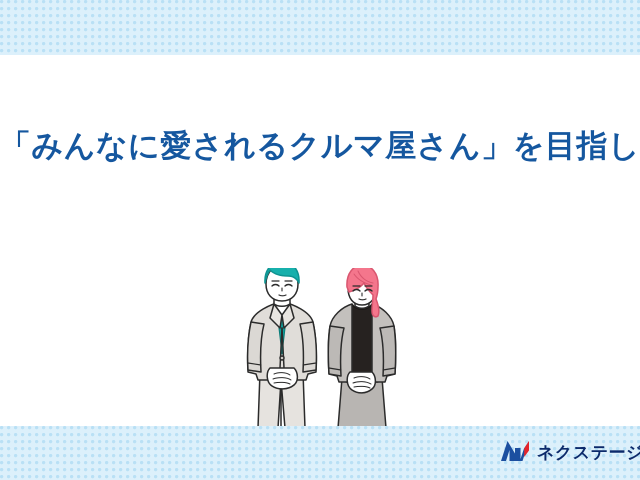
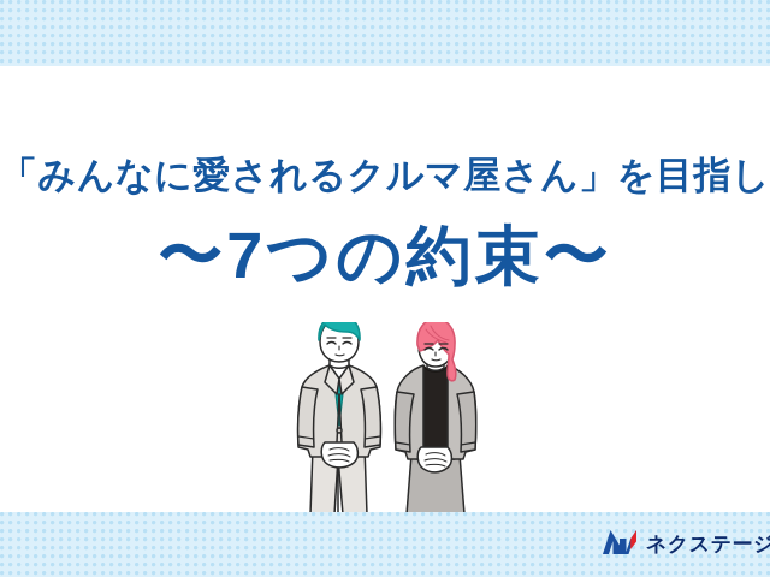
  「みんなに愛されるクルマ屋さん」を目指し
+ 〜7つの約束〜
  ネクステージ
